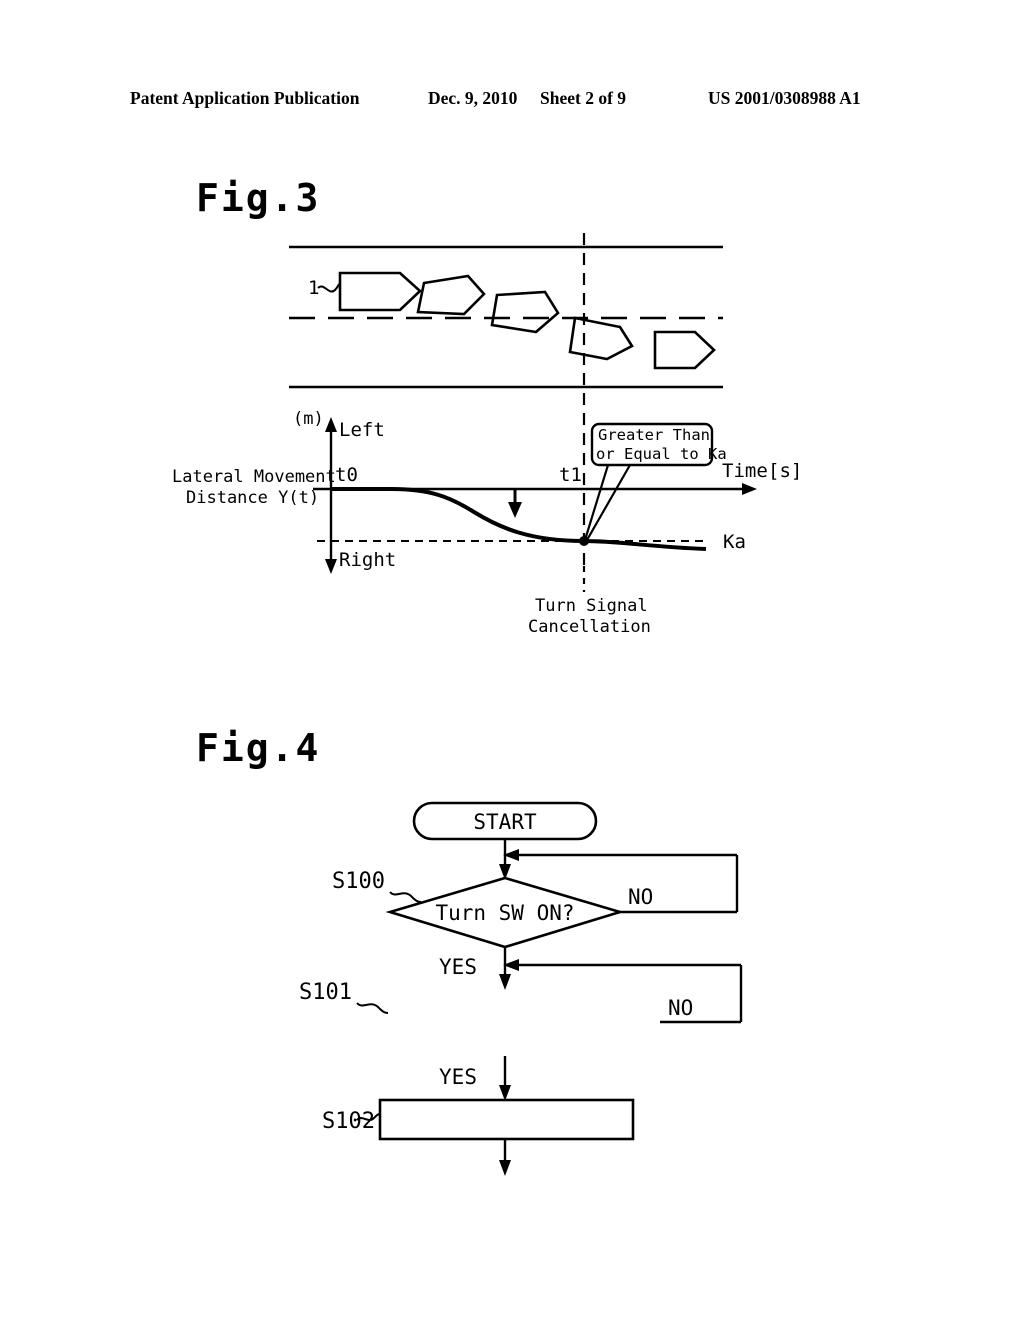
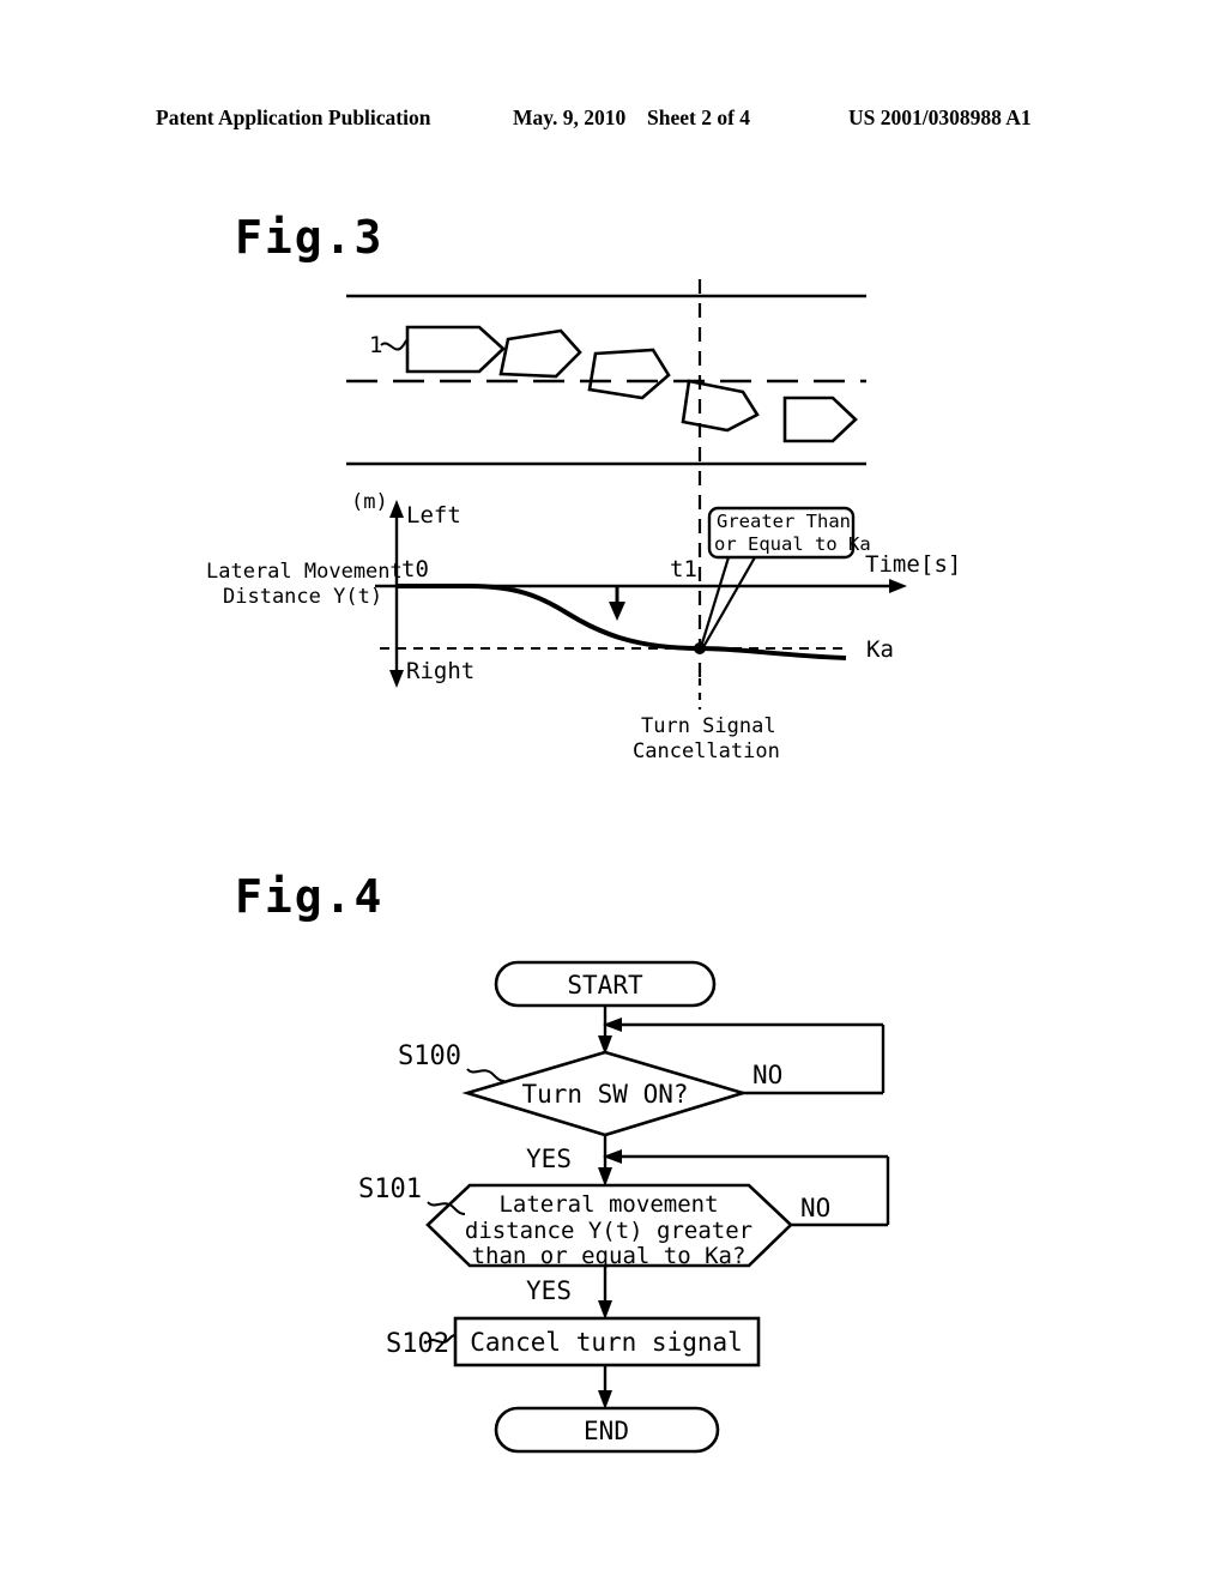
  Patent Application Publication
- Dec. 9, 2010
+ May. 9, 2010
- Sheet 2 of 9
+ Sheet 2 of 4
  US 2001/0308988 A1
  Fig.3
  1
  Greater Than
  or Equal to Ka
  Turn Signal
  Cancellation
  (m)
  Left
  Right
  t0
  t1
  Time
  [s]
  Ka
  Lateral Movement
  Distance Y(t)
  Fig.4
  START
  Turn SW ON?
  S100
  NO
  YES
+ Lateral movement
+ distance Y(t) greater
+ than or equal to Ka?
  S101
  NO
  YES
+ Cancel turn signal
  S102
+ END
